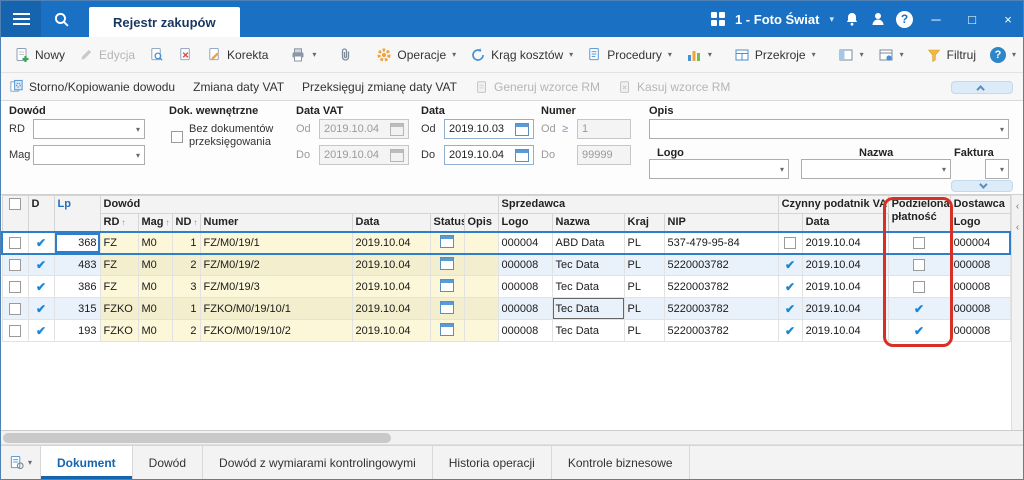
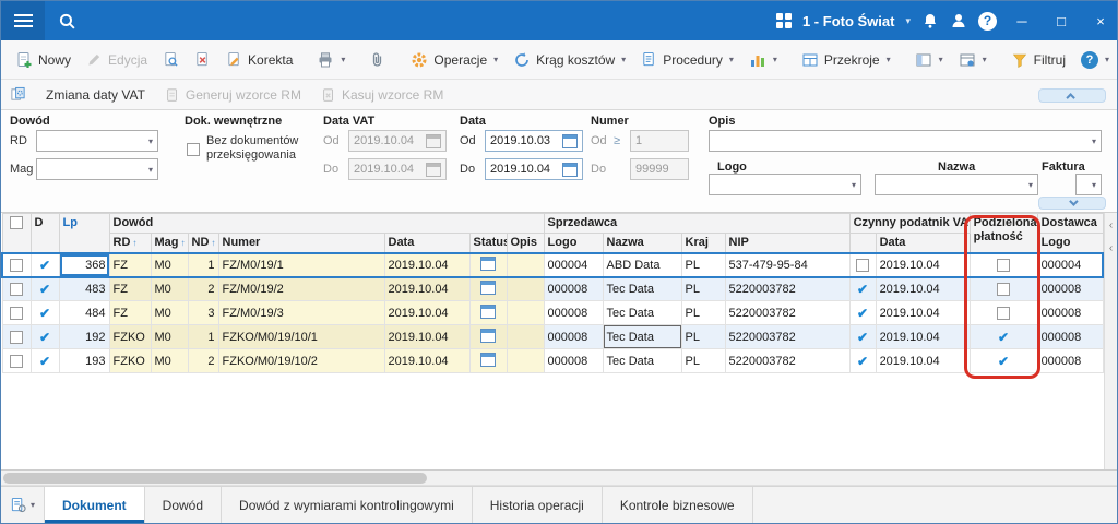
- Rejestr zakupów
  1 - Foto Świat
  ▾
  ?
  ─
  □
  ×
  Nowy
  Edycja
  Korekta
  ▾
  Operacje
  ▾
  Krąg kosztów
  ▾
  Procedury
  ▾
  ▾
  Przekroje
  ▾
  ▾
  ▾
  Filtruj
  ?
  ▾
- Storno/Kopiowanie dowodu
  Zmiana daty VAT
- Przeksięguj zmianę daty VAT
  Generuj wzorce RM
  Kasuj wzorce RM
  Dowód
  RD
  ▾
  Mag
  ▾
  Dok. wewnętrzne
  Bez dokumentów
  przeksięgowania
  Data VAT
  Od
  2019.10.04
  Do
  2019.10.04
  Data
  Od
  2019.10.03
  Do
  2019.10.04
  Numer
  Od
  ≥
  1
  Do
  99999
  Opis
  ▾
  Logo
  ▾
  Nazwa
  ▾
  Faktura
  ▾
  	D	Lp	Dowód	Sprzedawca	Czynny podatnik VA	Podzielonapłatność	Dostawca
  RD ↑	Mag ↑	ND ↑	Numer	Data	Statu	Opis	Logo	Nazwa	Kraj	NIP		Data	Logo
  	✔	368	FZ	M0	1	FZ/M0/19/1	2019.10.04			000004	ABD Data	PL	537-479-95-84		2019.10.04		000004
  	✔	483	FZ	M0	2	FZ/M0/19/2	2019.10.04			000008	Tec Data	PL	5220003782	✔	2019.10.04		000008
- 	✔	386	FZ	M0	3	FZ/M0/19/3	2019.10.04			000008	Tec Data	PL	5220003782	✔	2019.10.04		000008
+ 	✔	484	FZ	M0	3	FZ/M0/19/3	2019.10.04			000008	Tec Data	PL	5220003782	✔	2019.10.04		000008
- 	✔	315	FZKO	M0	1	FZKO/M0/19/10/1	2019.10.04			000008	Tec Data	PL	5220003782	✔	2019.10.04	✔	000008
+ 	✔	192	FZKO	M0	1	FZKO/M0/19/10/1	2019.10.04			000008	Tec Data	PL	5220003782	✔	2019.10.04	✔	000008
  	✔	193	FZKO	M0	2	FZKO/M0/19/10/2	2019.10.04			000008	Tec Data	PL	5220003782	✔	2019.10.04	✔	000008
  ‹
  ‹
  ▾
  Dokument
  Dowód
  Dowód z wymiarami kontrolingowymi
  Historia operacji
  Kontrole biznesowe
